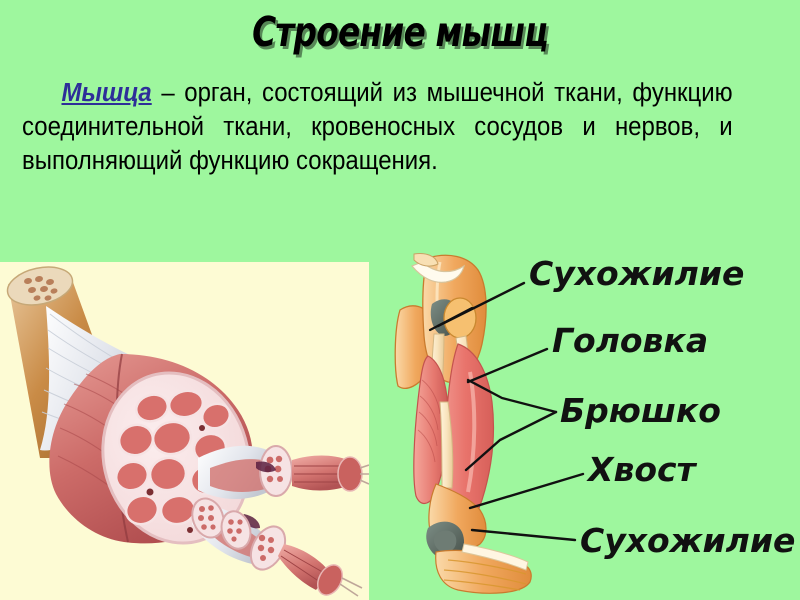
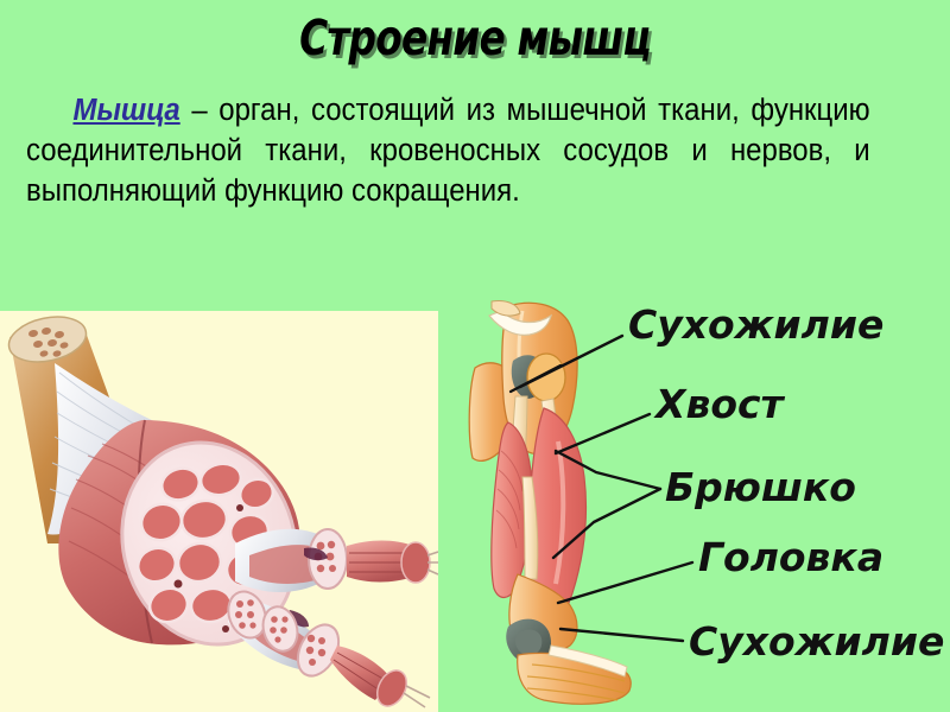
  Строение мышц
  Мышца – орган, состоящий из мышечной ткани, функцию соединительной ткани, кровеносных сосудов и нервов, и выполняющий функцию сокращения.
  Сухожилие
- Головка
+ Хвост
  Брюшко
- Хвост
+ Головка
  Сухожилие
